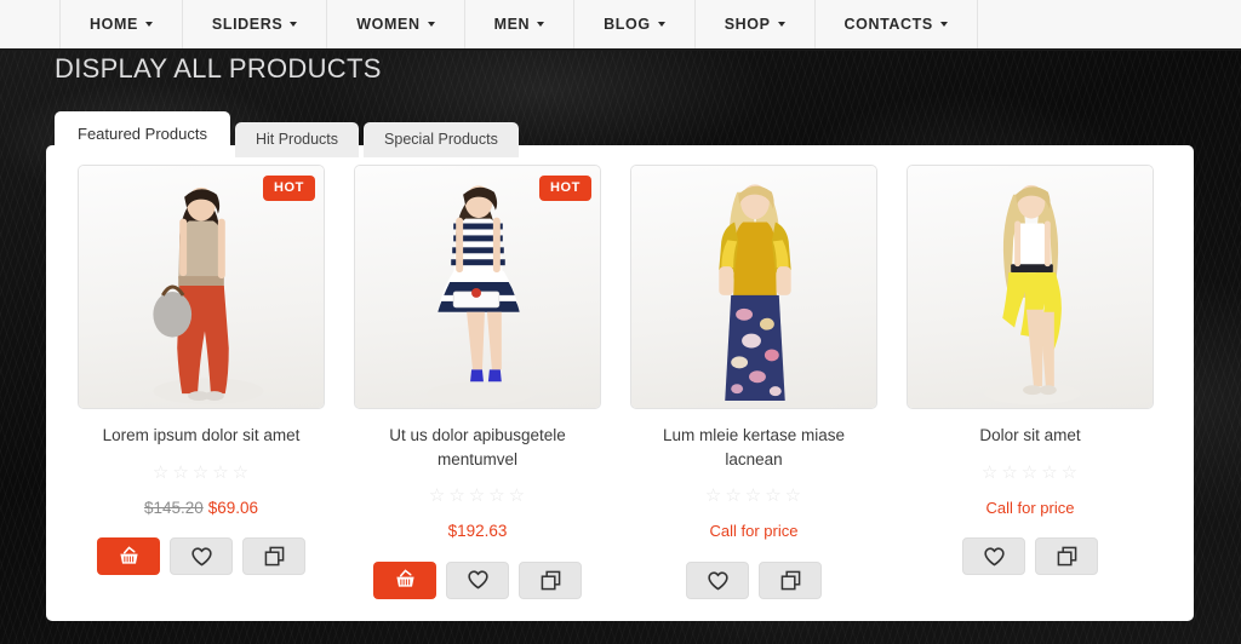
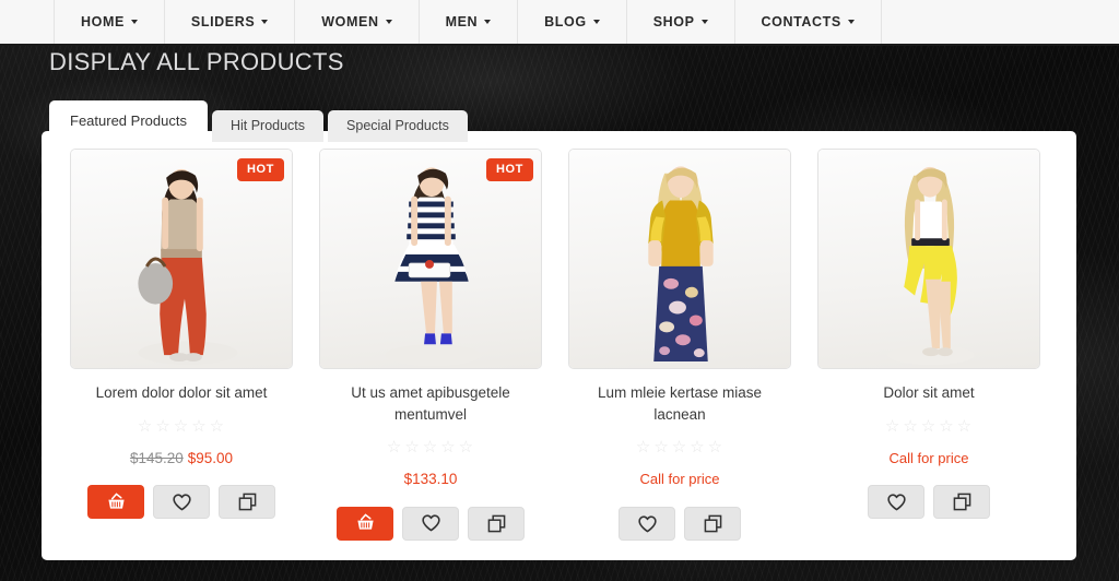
  HOME
  SLIDERS
  WOMEN
  MEN
  BLOG
  SHOP
  CONTACTS
  DISPLAY ALL PRODUCTS
  Featured Products
  Hit Products
  Special Products
  HOT
- Lorem ipsum dolor sit amet
+ Lorem dolor dolor sit amet
- $145.20 $69.06
+ $145.20 $95.00
  HOT
- Ut us dolor apibusgetele mentumvel
+ Ut us amet apibusgetele mentumvel
- $192.63
+ $133.10
  Lum mleie kertase miase lacnean
  Call for price
  Dolor sit amet
  Call for price
